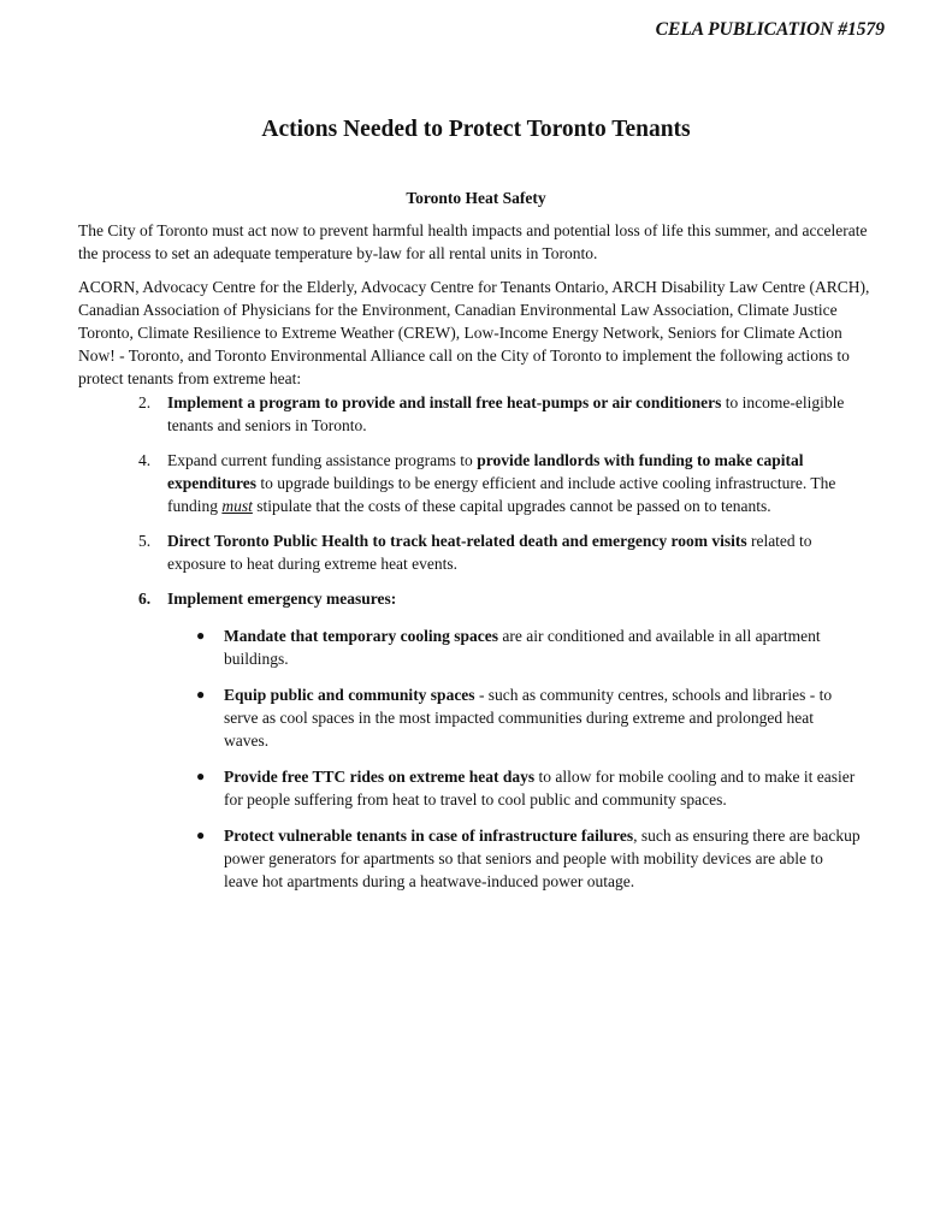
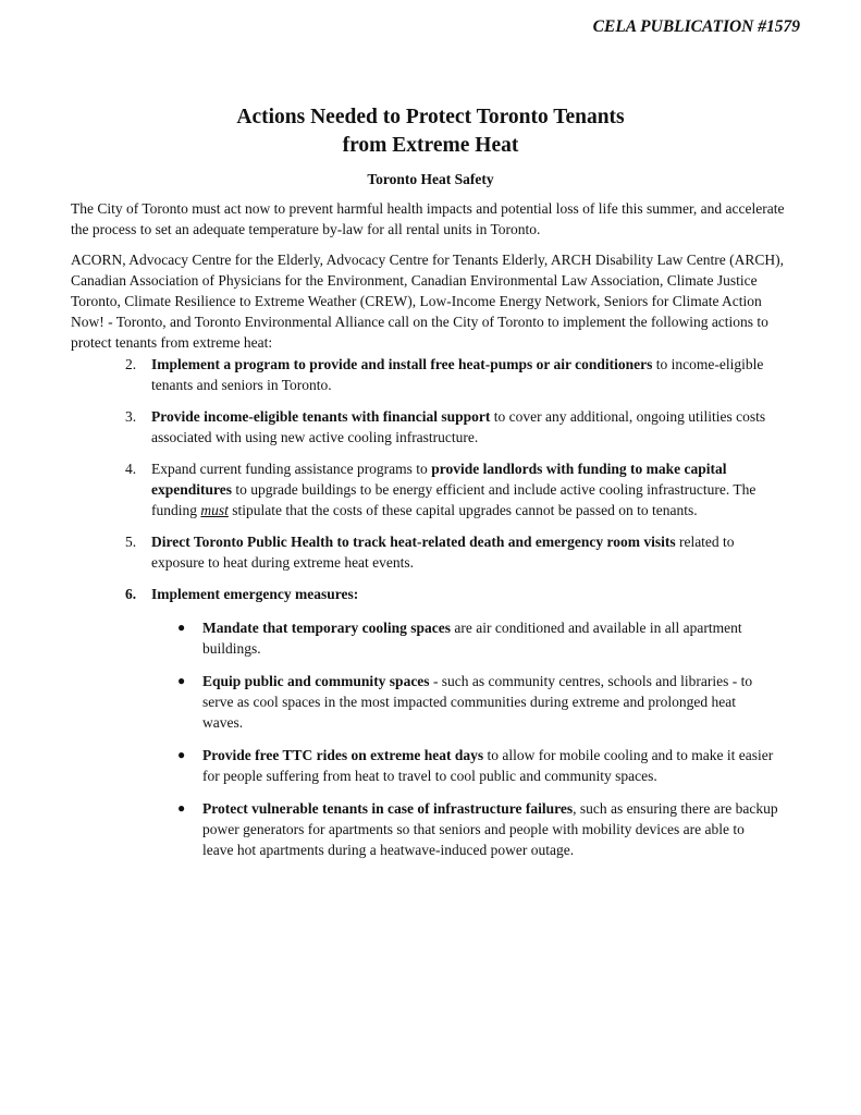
  CELA PUBLICATION #1579
  Actions Needed to Protect Toronto Tenants
+ from Extreme Heat
  Toronto Heat Safety
  The City of Toronto must act now to prevent harmful health impacts and potential loss of life this summer, and accelerate the process to set an adequate temperature by-law for all rental units in Toronto.
- ACORN, Advocacy Centre for the Elderly, Advocacy Centre for Tenants Ontario, ARCH Disability Law Centre (ARCH), Canadian Association of Physicians for the Environment, Canadian Environmental Law Association, Climate Justice Toronto, Climate Resilience to Extreme Weather (CREW), Low-Income Energy Network, Seniors for Climate Action Now! - Toronto, and Toronto Environmental Alliance call on the City of Toronto to implement the following actions to protect tenants from extreme heat:
+ ACORN, Advocacy Centre for the Elderly, Advocacy Centre for Tenants Elderly, ARCH Disability Law Centre (ARCH), Canadian Association of Physicians for the Environment, Canadian Environmental Law Association, Climate Justice Toronto, Climate Resilience to Extreme Weather (CREW), Low-Income Energy Network, Seniors for Climate Action Now! - Toronto, and Toronto Environmental Alliance call on the City of Toronto to implement the following actions to protect tenants from extreme heat:
  2.
  Implement a program to provide and install free heat-pumps or air conditioners to income-eligible tenants and seniors in Toronto.
+ 3.
+ Provide income-eligible tenants with financial support to cover any additional, ongoing utilities costs associated with using new active cooling infrastructure.
  4.
  Expand current funding assistance programs to provide landlords with funding to make capital expenditures to upgrade buildings to be energy efficient and include active cooling infrastructure. The funding must stipulate that the costs of these capital upgrades cannot be passed on to tenants.
  5.
  Direct Toronto Public Health to track heat-related death and emergency room visits related to exposure to heat during extreme heat events.
  6.
  Implement emergency measures:
  ●
  Mandate that temporary cooling spaces are air conditioned and available in all apartment buildings.
  ●
  Equip public and community spaces - such as community centres, schools and libraries - to serve as cool spaces in the most impacted communities during extreme and prolonged heat waves.
  ●
  Provide free TTC rides on extreme heat days to allow for mobile cooling and to make it easier for people suffering from heat to travel to cool public and community spaces.
  ●
  Protect vulnerable tenants in case of infrastructure failures, such as ensuring there are backup power generators for apartments so that seniors and people with mobility devices are able to leave hot apartments during a heatwave-induced power outage.
